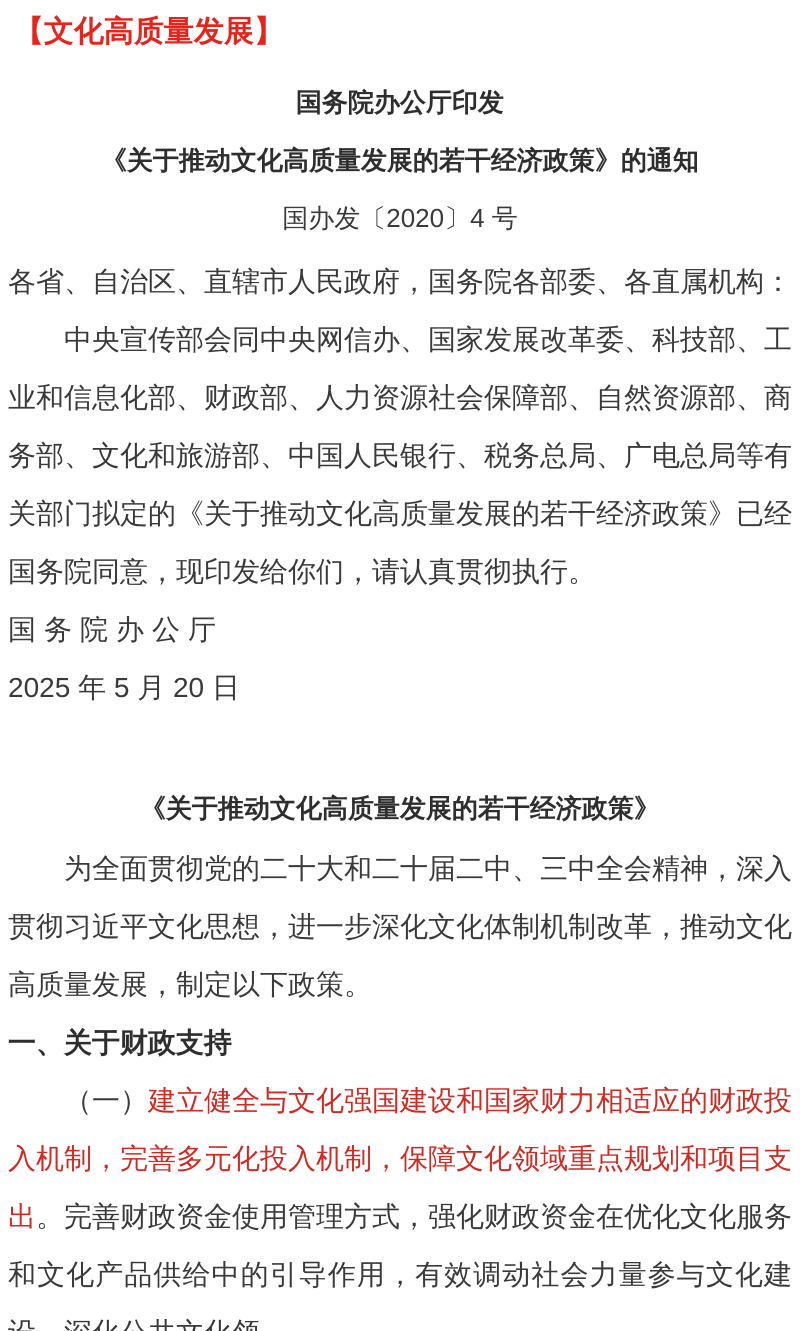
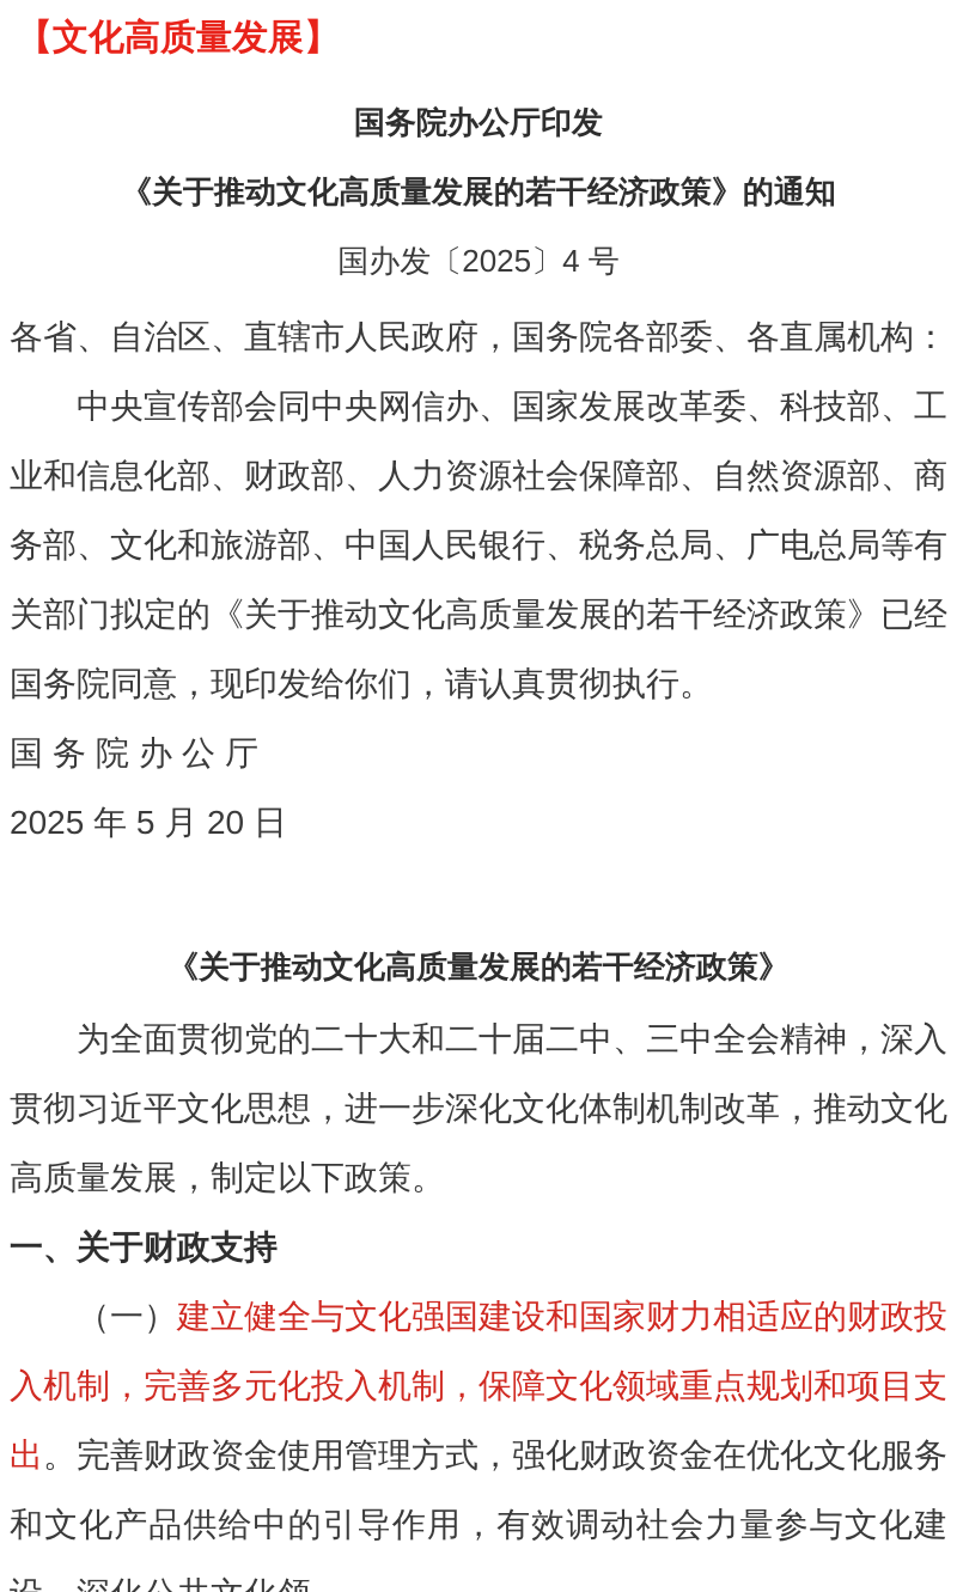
  【文化高质量发展】
  国务院办公厅印发
  《关于推动文化高质量发展的若干经济政策》的通知
- 国办发〔2020〕4 号
+ 国办发〔2025〕4 号
  各省、自治区、直辖市人民政府，国务院各部委、各直属机构：
  中央宣传部会同中央网信办、国家发展改革委、科技部、工业和信息化部、财政部、人力资源社会保障部、自然资源部、商务部、文化和旅游部、中国人民银行、税务总局、广电总局等有关部门拟定的《关于推动文化高质量发展的若干经济政策》已经国务院同意，现印发给你们，请认真贯彻执行。
  国务院办公厅
  2025 年 5 月 20 日
  《关于推动文化高质量发展的若干经济政策》
  为全面贯彻党的二十大和二十届二中、三中全会精神，深入贯彻习近平文化思想，进一步深化文化体制机制改革，推动文化高质量发展，制定以下政策。
  一、关于财政支持
  （一）建立健全与文化强国建设和国家财力相适应的财政投入机制，完善多元化投入机制，保障文化领域重点规划和项目支出。完善财政资金使用管理方式，强化财政资金在优化文化服务和文化产品供给中的引导作用，有效调动社会力量参与文化建
